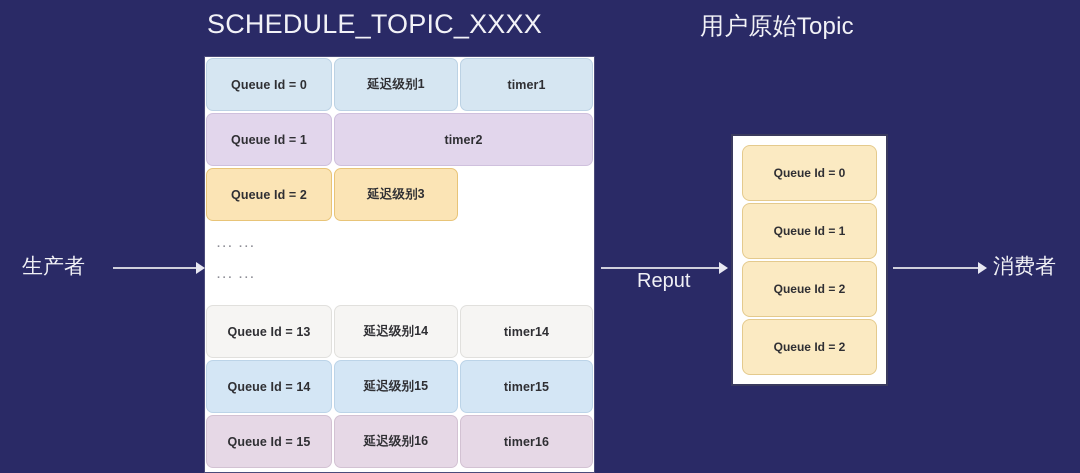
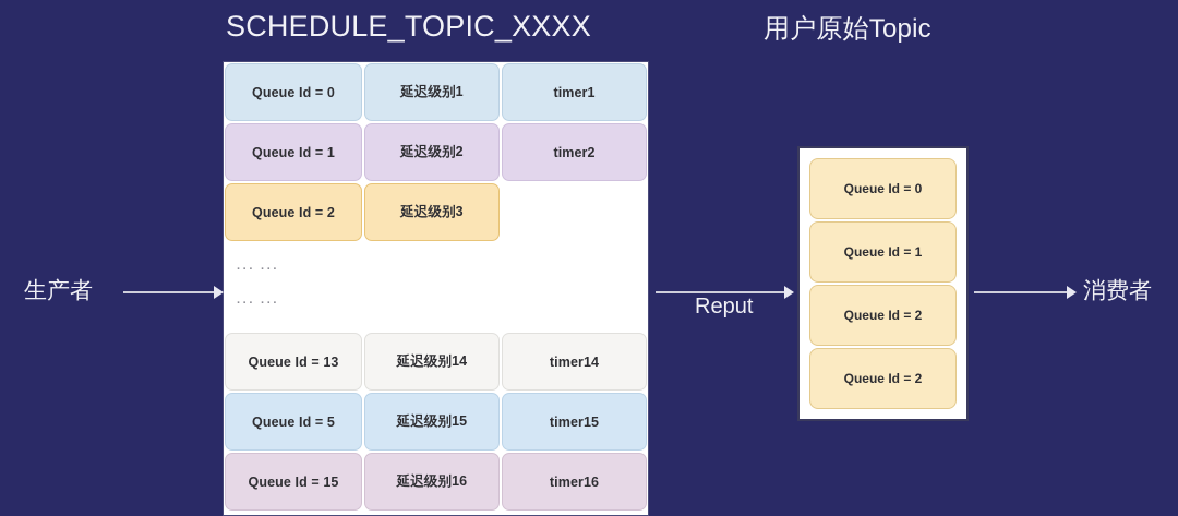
  SCHEDULE_TOPIC_XXXX
  用户原始Topic
  Queue Id = 0
  延迟级别1
  timer1
  Queue Id = 1
+ 延迟级别2
  timer2
  Queue Id = 2
  延迟级别3
  ··· ···
  ··· ···
  Queue Id = 13
  延迟级别14
  timer14
- Queue Id = 14
+ Queue Id = 5
  延迟级别15
  timer15
  Queue Id = 15
  延迟级别16
  timer16
  Queue Id = 0
  Queue Id = 1
  Queue Id = 2
  Queue Id = 2
  生产者
  Reput
  消费者
